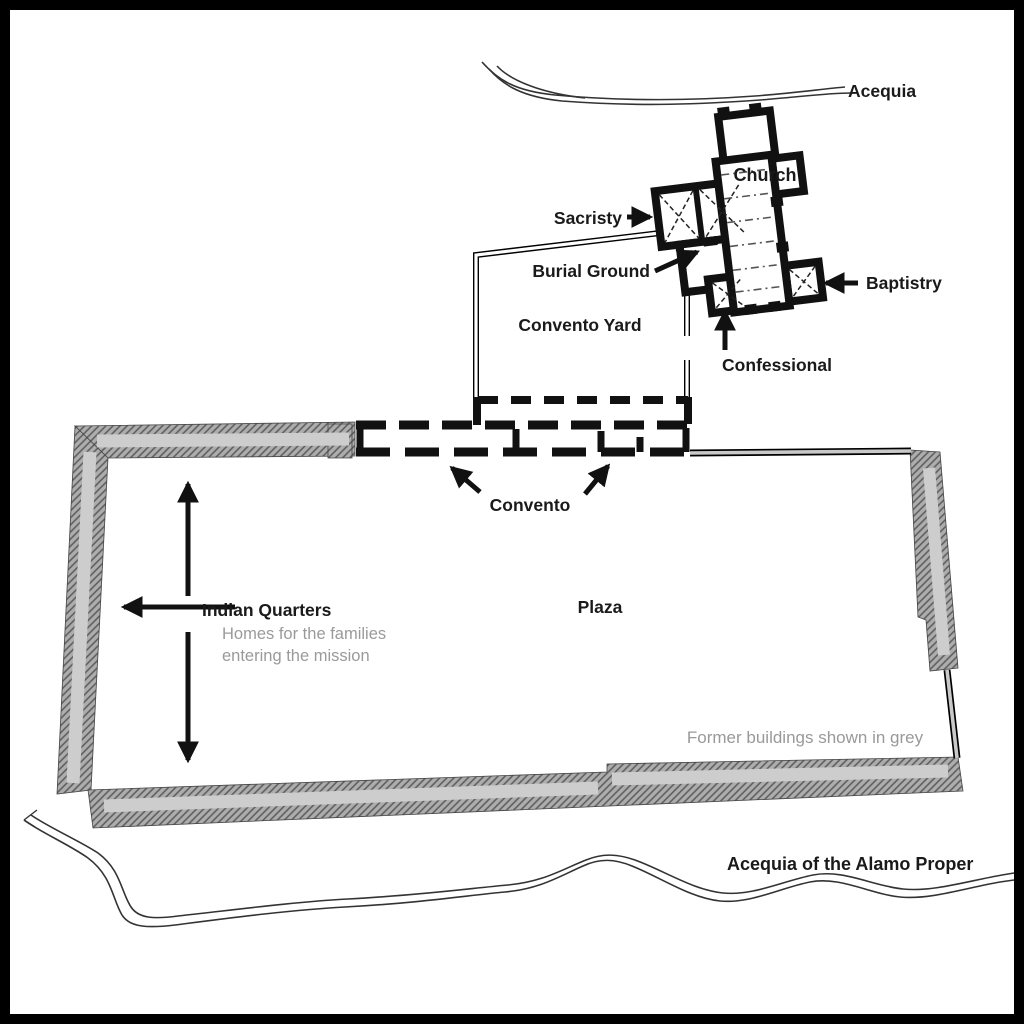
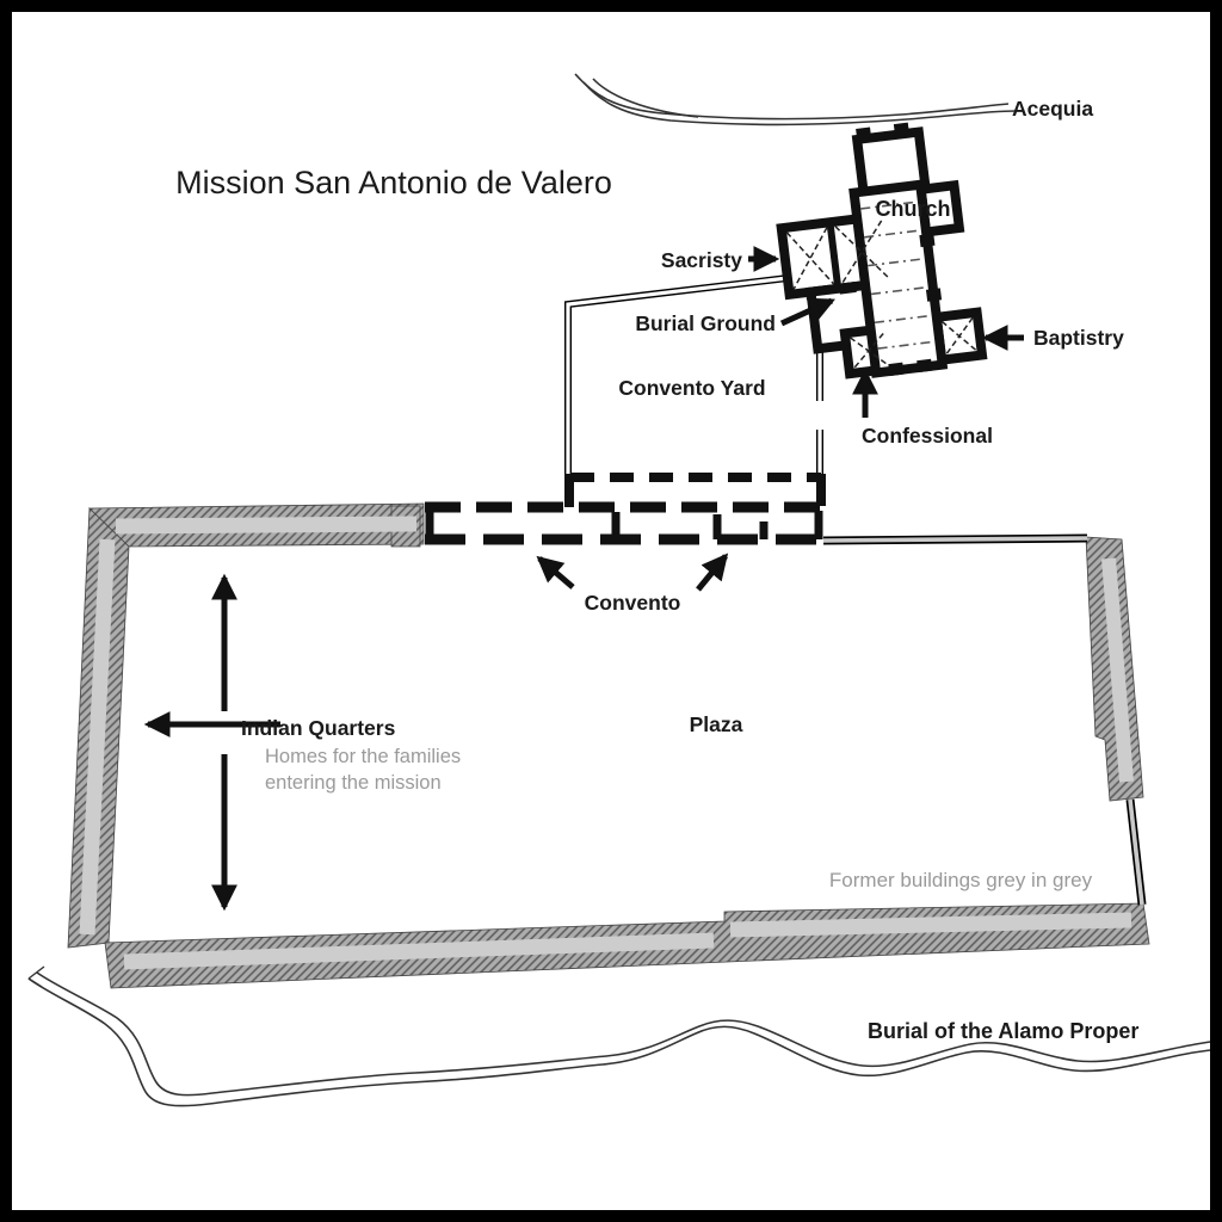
+ Mission San Antonio de Valero
  Acequia
  Church
  Sacristy
  Burial Ground
  Baptistry
  Confessional
  Convento Yard
  Convento
  Indian Quarters
  Homes for the families
  entering the mission
  Plaza
- Former buildings shown in grey
+ Former buildings grey in grey
- Acequia of the Alamo Proper
+ Burial of the Alamo Proper
